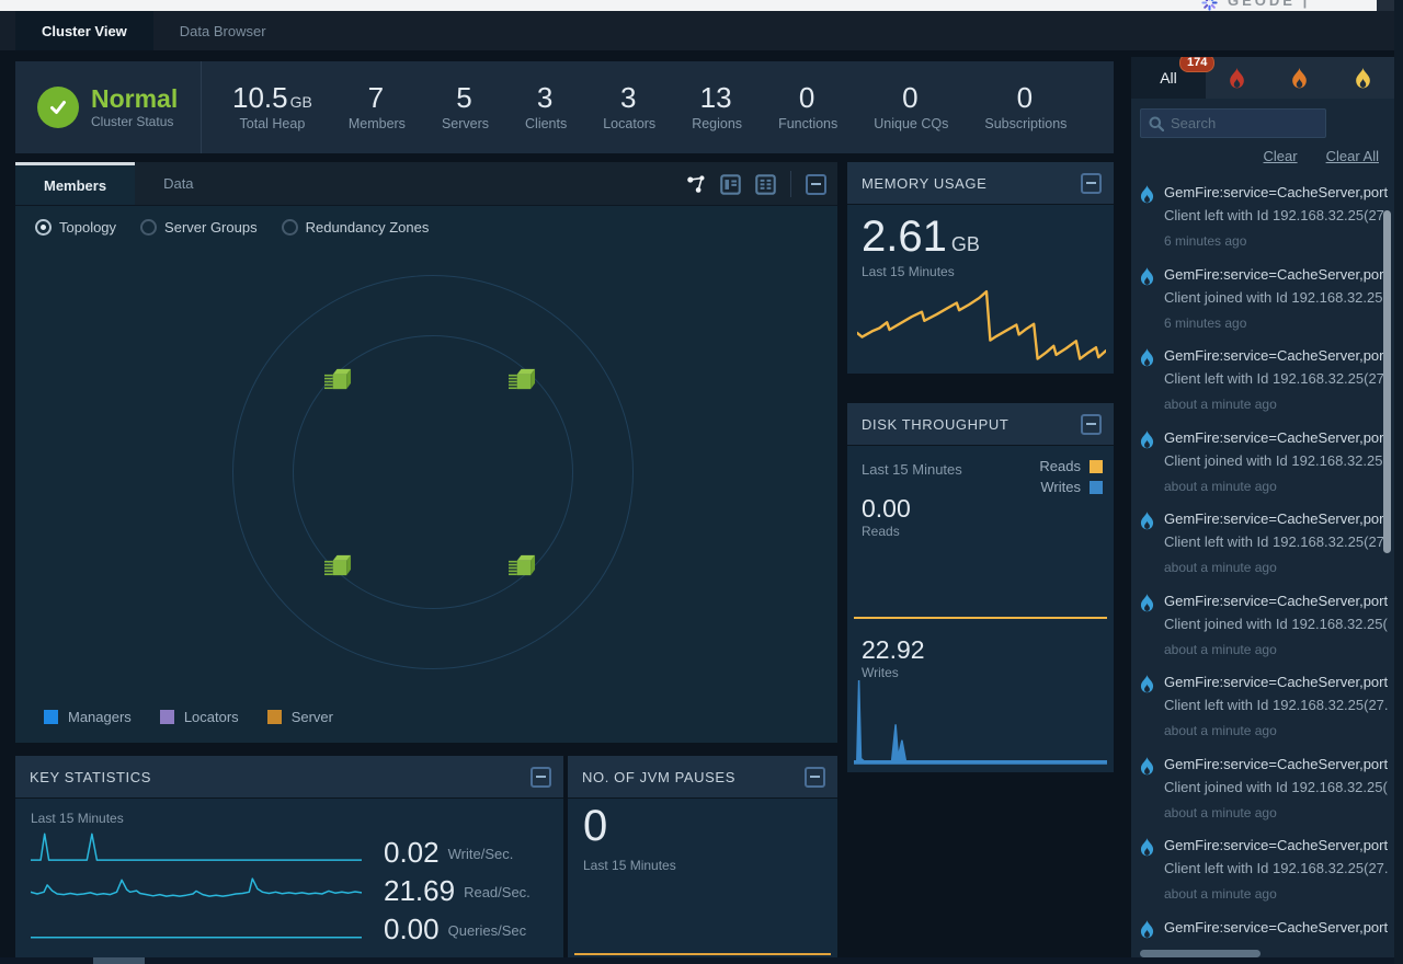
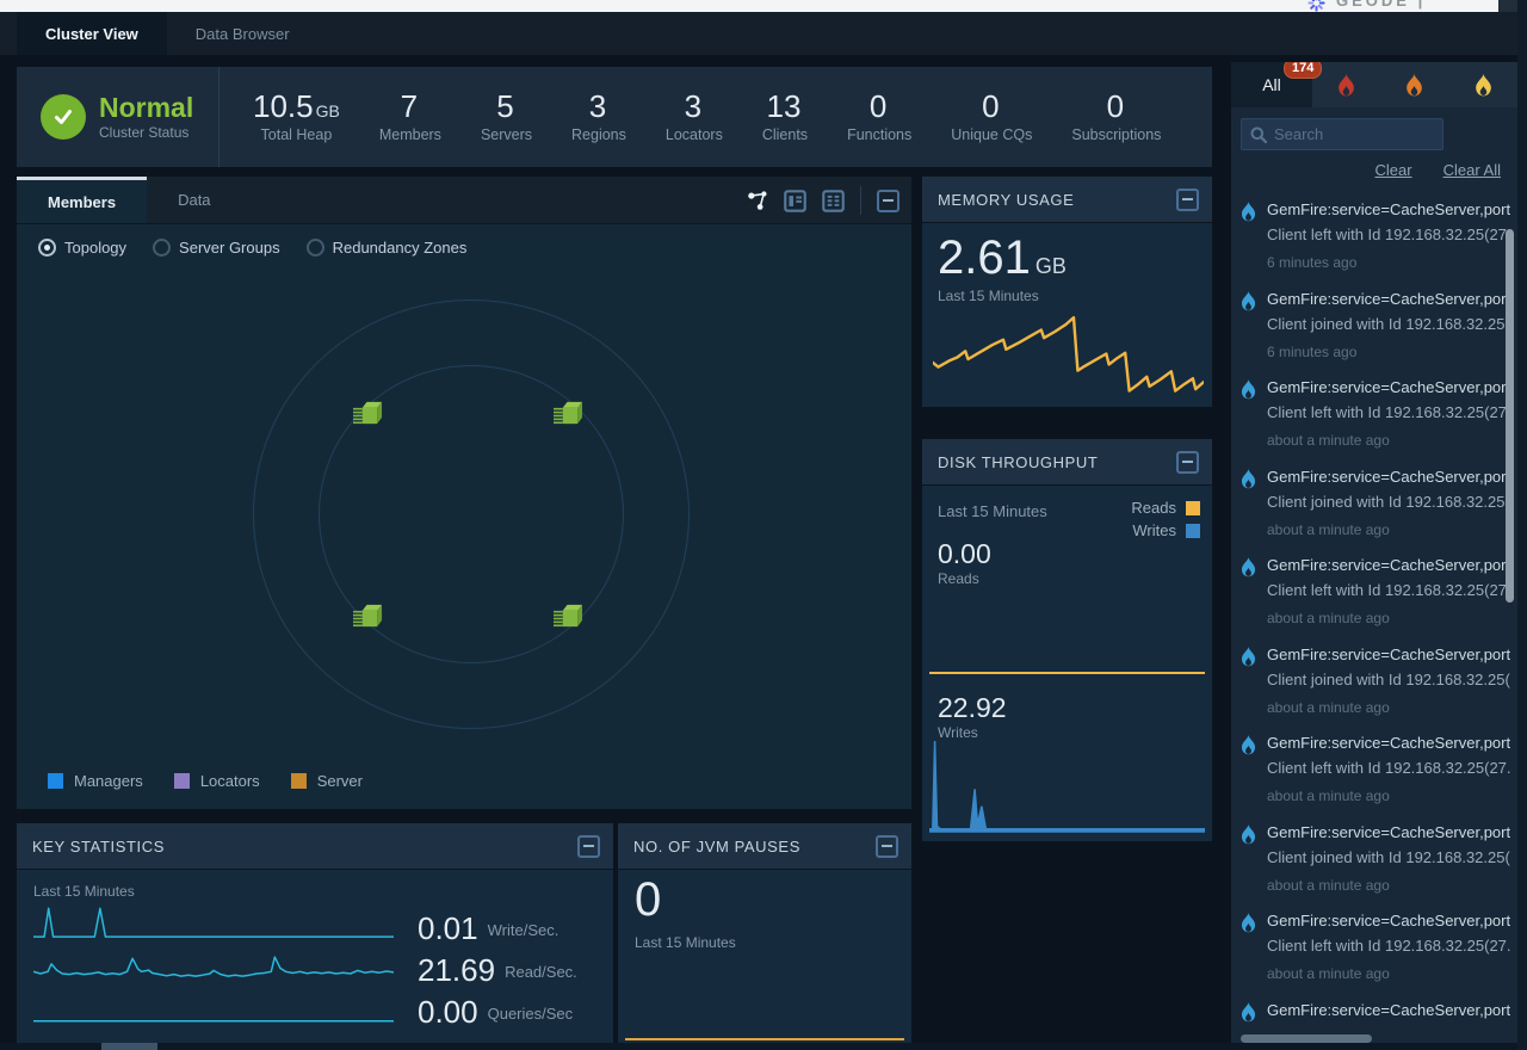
  GEODE |
  Cluster View
  Data Browser
  Normal
  Cluster Status
  10.5 GB
  Total Heap
  7
  Members
  5
  Servers
  3
- Clients
+ Regions
  3
  Locators
  13
- Regions
+ Clients
  0
  Functions
  0
  Unique CQs
  0
  Subscriptions
  Members
  Data
  Topology
  Server Groups
  Redundancy Zones
  Managers
  Locators
  Server
  MEMORY USAGE
  2.61 GB
  Last 15 Minutes
  DISK THROUGHPUT
  Last 15 Minutes
  Reads
  Writes
  0.00
  Reads
  22.92
  Writes
  KEY STATISTICS
  Last 15 Minutes
- 0.02
+ 0.01
  Write/Sec.
  21.69
  Read/Sec.
  0.00
  Queries/Sec
  NO. OF JVM PAUSES
  0
  Last 15 Minutes
  All
  174
  Search
  Clear
  Clear All
  GemFire:service=CacheServer,port
  Client left with Id 192.168.32.25(27
  6 minutes ago
  GemFire:service=CacheServer,por
  Client joined with Id 192.168.32.25
  6 minutes ago
  GemFire:service=CacheServer,por
  Client left with Id 192.168.32.25(27
  about a minute ago
  GemFire:service=CacheServer,por
  Client joined with Id 192.168.32.25
  about a minute ago
  GemFire:service=CacheServer,por
  Client left with Id 192.168.32.25(27
  about a minute ago
  GemFire:service=CacheServer,port
  Client joined with Id 192.168.32.25(
  about a minute ago
  GemFire:service=CacheServer,port
  Client left with Id 192.168.32.25(27.
  about a minute ago
  GemFire:service=CacheServer,port
  Client joined with Id 192.168.32.25(
  about a minute ago
  GemFire:service=CacheServer,port
  Client left with Id 192.168.32.25(27.
  about a minute ago
  GemFire:service=CacheServer,port
